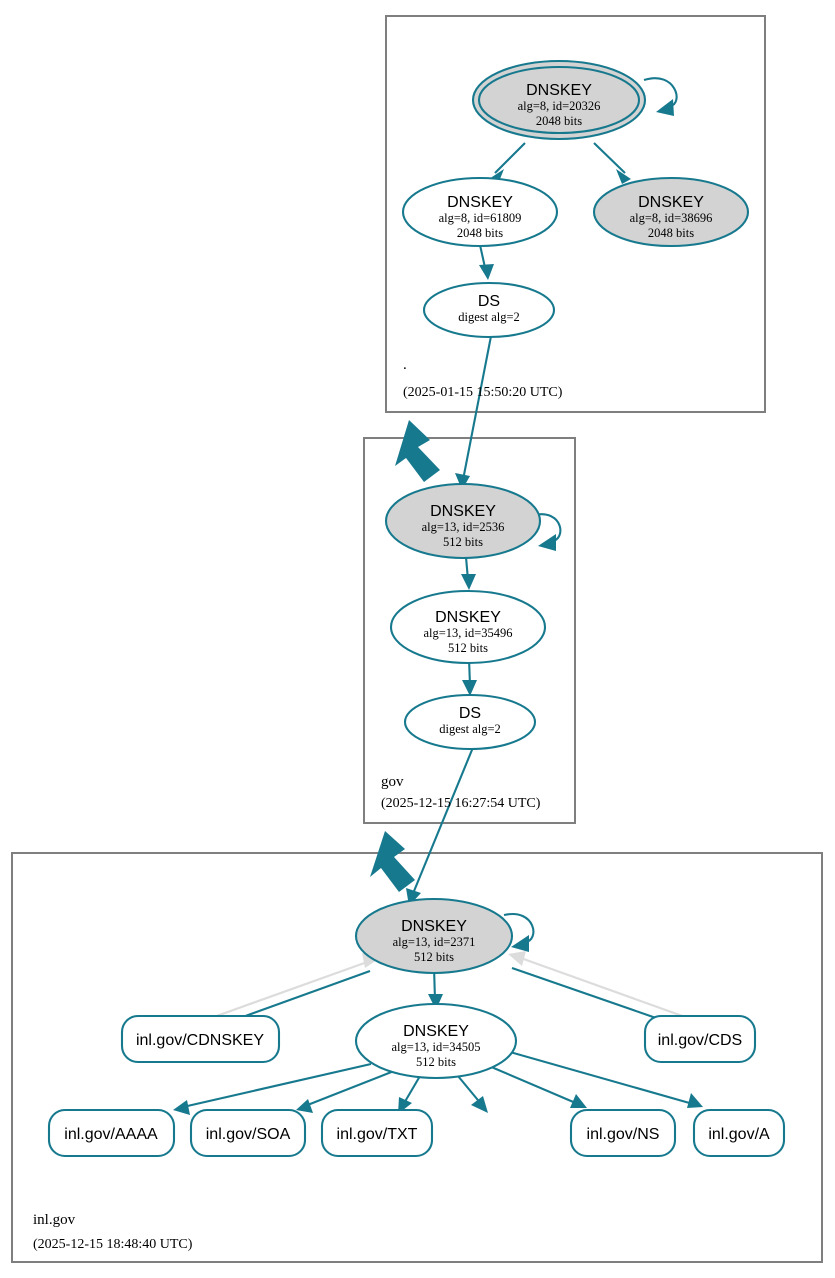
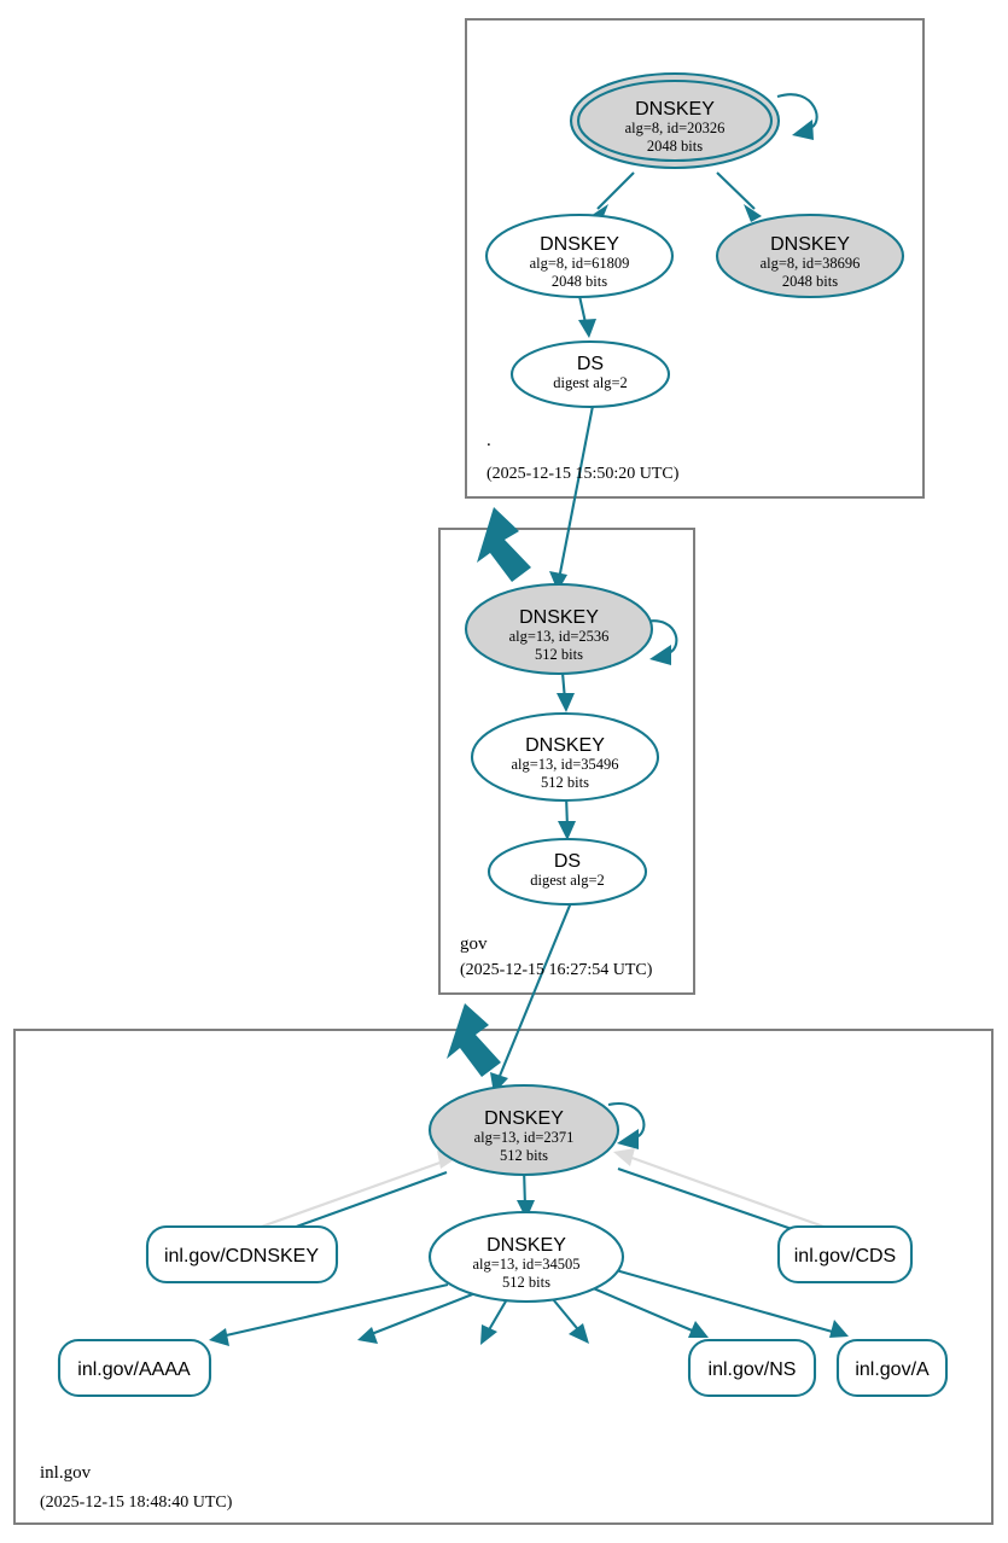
  DNSKEY
  alg=8, id=20326
  2048 bits
  DNSKEY
  alg=8, id=61809
  2048 bits
  DNSKEY
  alg=8, id=38696
  2048 bits
  DS
  digest alg=2
  .
- (2025-01-15 15:50:20 UTC)
+ (2025-12-15 15:50:20 UTC)
  DNSKEY
  alg=13, id=2536
  512 bits
  DNSKEY
  alg=13, id=35496
  512 bits
  DS
  digest alg=2
  gov
  (2025-12-15 16:27:54 UTC)
  DNSKEY
  alg=13, id=2371
  512 bits
  DNSKEY
  alg=13, id=34505
  512 bits
  inl.gov/CDNSKEY
  inl.gov/CDS
  inl.gov/AAAA
- inl.gov/SOA
- inl.gov/TXT
  inl.gov/NS
  inl.gov/A
  inl.gov
  (2025-12-15 18:48:40 UTC)
